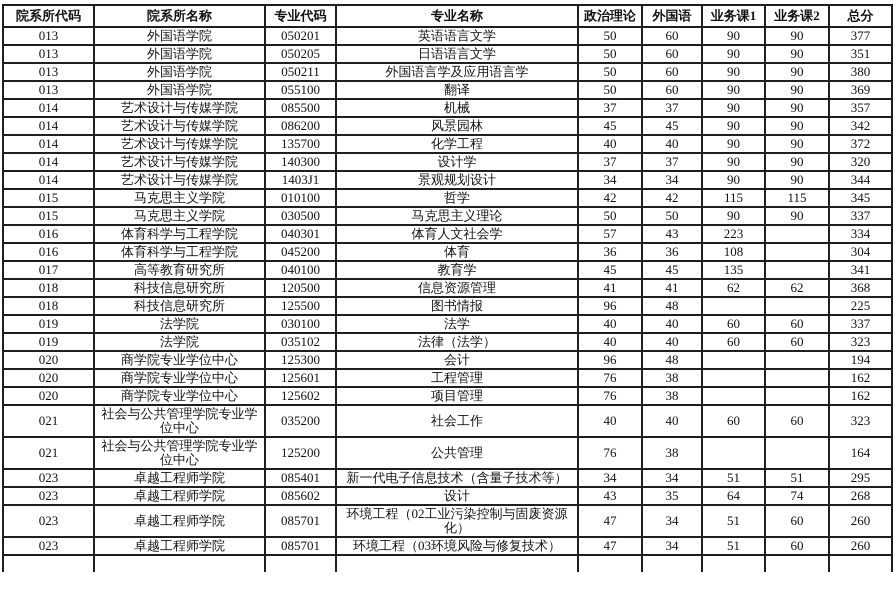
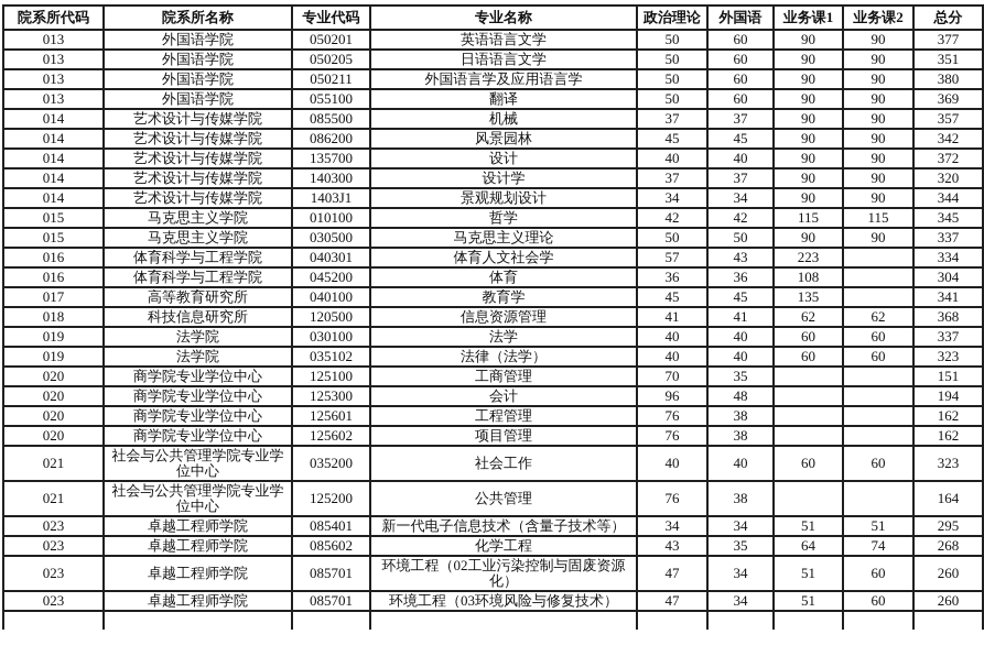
  院系所代码	院系所名称	专业代码	专业名称	政治理论	外国语	业务课1	业务课2	总分
  013	外国语学院	050201	英语语言文学	50	60	90	90	377
  013	外国语学院	050205	日语语言文学	50	60	90	90	351
  013	外国语学院	050211	外国语言学及应用语言学	50	60	90	90	380
  013	外国语学院	055100	翻译	50	60	90	90	369
  014	艺术设计与传媒学院	085500	机械	37	37	90	90	357
  014	艺术设计与传媒学院	086200	风景园林	45	45	90	90	342
- 014	艺术设计与传媒学院	135700	化学工程	40	40	90	90	372
+ 014	艺术设计与传媒学院	135700	设计	40	40	90	90	372
  014	艺术设计与传媒学院	140300	设计学	37	37	90	90	320
  014	艺术设计与传媒学院	1403J1	景观规划设计	34	34	90	90	344
  015	马克思主义学院	010100	哲学	42	42	115	115	345
  015	马克思主义学院	030500	马克思主义理论	50	50	90	90	337
  016	体育科学与工程学院	040301	体育人文社会学	57	43	223		334
  016	体育科学与工程学院	045200	体育	36	36	108		304
  017	高等教育研究所	040100	教育学	45	45	135		341
  018	科技信息研究所	120500	信息资源管理	41	41	62	62	368
- 018	科技信息研究所	125500	图书情报	96	48			225
  019	法学院	030100	法学	40	40	60	60	337
  019	法学院	035102	法律（法学）	40	40	60	60	323
+ 020	商学院专业学位中心	125100	工商管理	70	35			151
  020	商学院专业学位中心	125300	会计	96	48			194
  020	商学院专业学位中心	125601	工程管理	76	38			162
  020	商学院专业学位中心	125602	项目管理	76	38			162
  021	社会与公共管理学院专业学位中心	035200	社会工作	40	40	60	60	323
  021	社会与公共管理学院专业学位中心	125200	公共管理	76	38			164
  023	卓越工程师学院	085401	新一代电子信息技术（含量子技术等）	34	34	51	51	295
- 023	卓越工程师学院	085602	设计	43	35	64	74	268
+ 023	卓越工程师学院	085602	化学工程	43	35	64	74	268
  023	卓越工程师学院	085701	环境工程（02工业污染控制与固废资源化）	47	34	51	60	260
  023	卓越工程师学院	085701	环境工程（03环境风险与修复技术）	47	34	51	60	260
